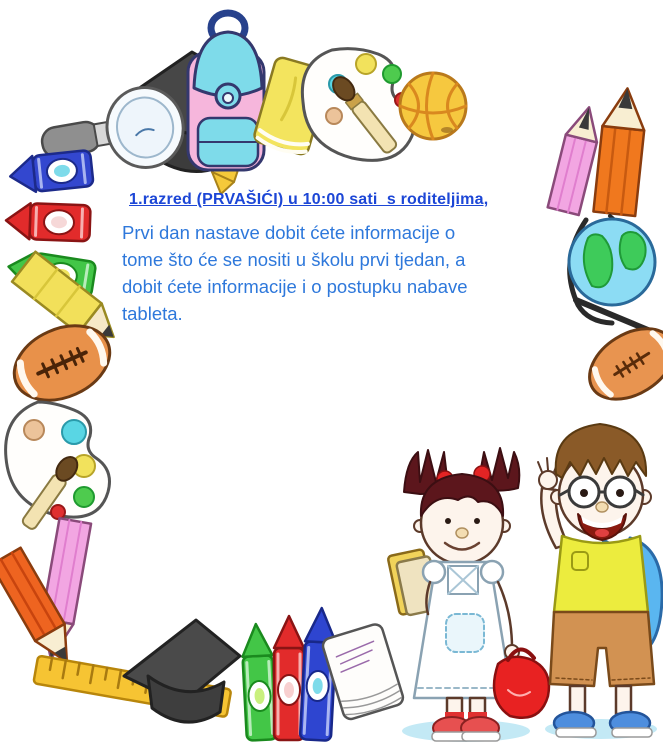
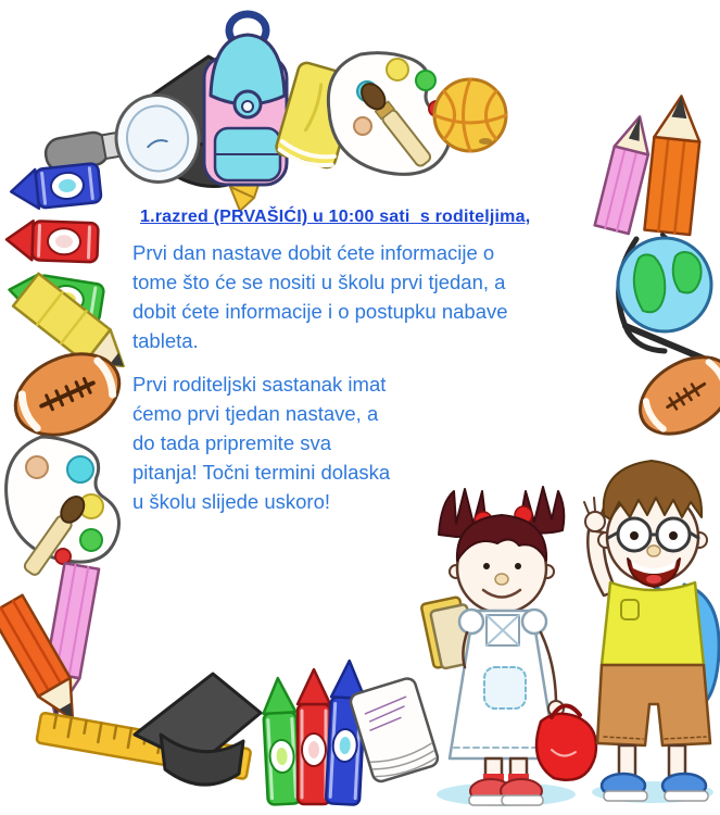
  1.razred (PRVAŠIĆI) u 10:00 sati s roditeljima,
  Prvi dan nastave dobit ćete informacije o
  tome što će se nositi u školu prvi tjedan, a
  dobit ćete informacije i o postupku nabave
  tableta.
+ Prvi roditeljski sastanak imat
+ ćemo prvi tjedan nastave, a
+ do tada pripremite sva
+ pitanja! Točni termini dolaska
+ u školu slijede uskoro!
